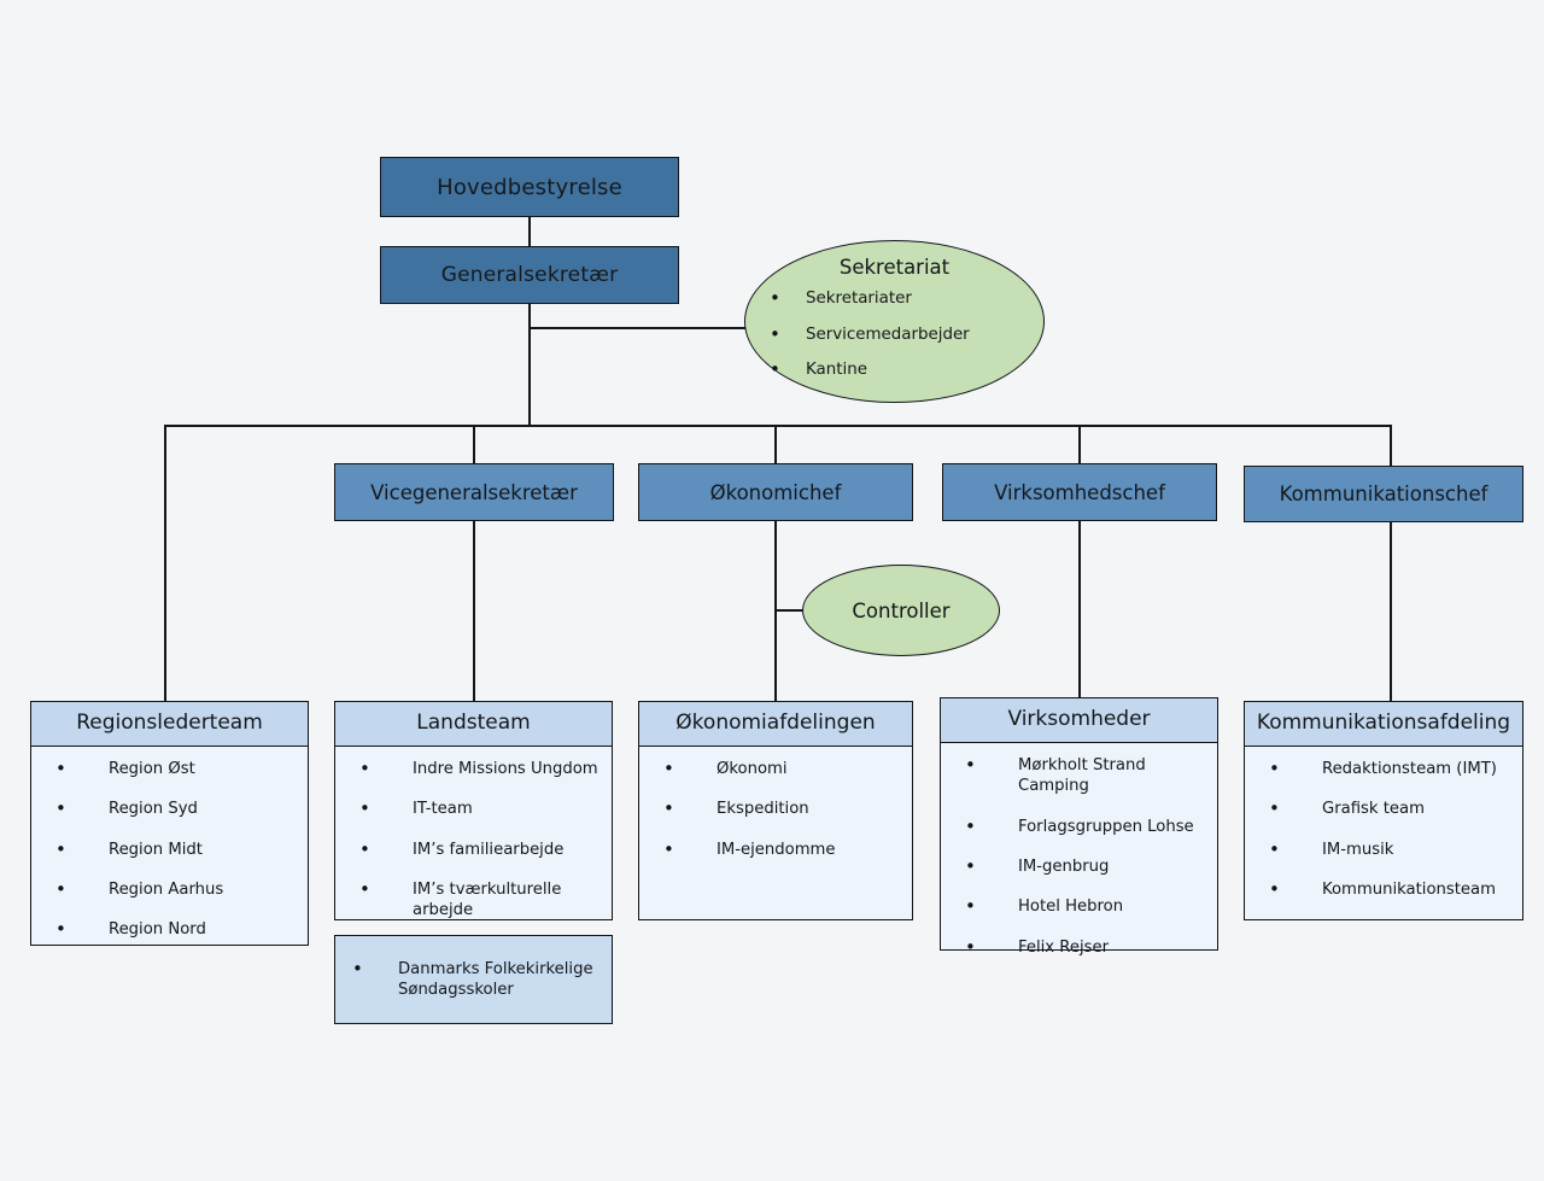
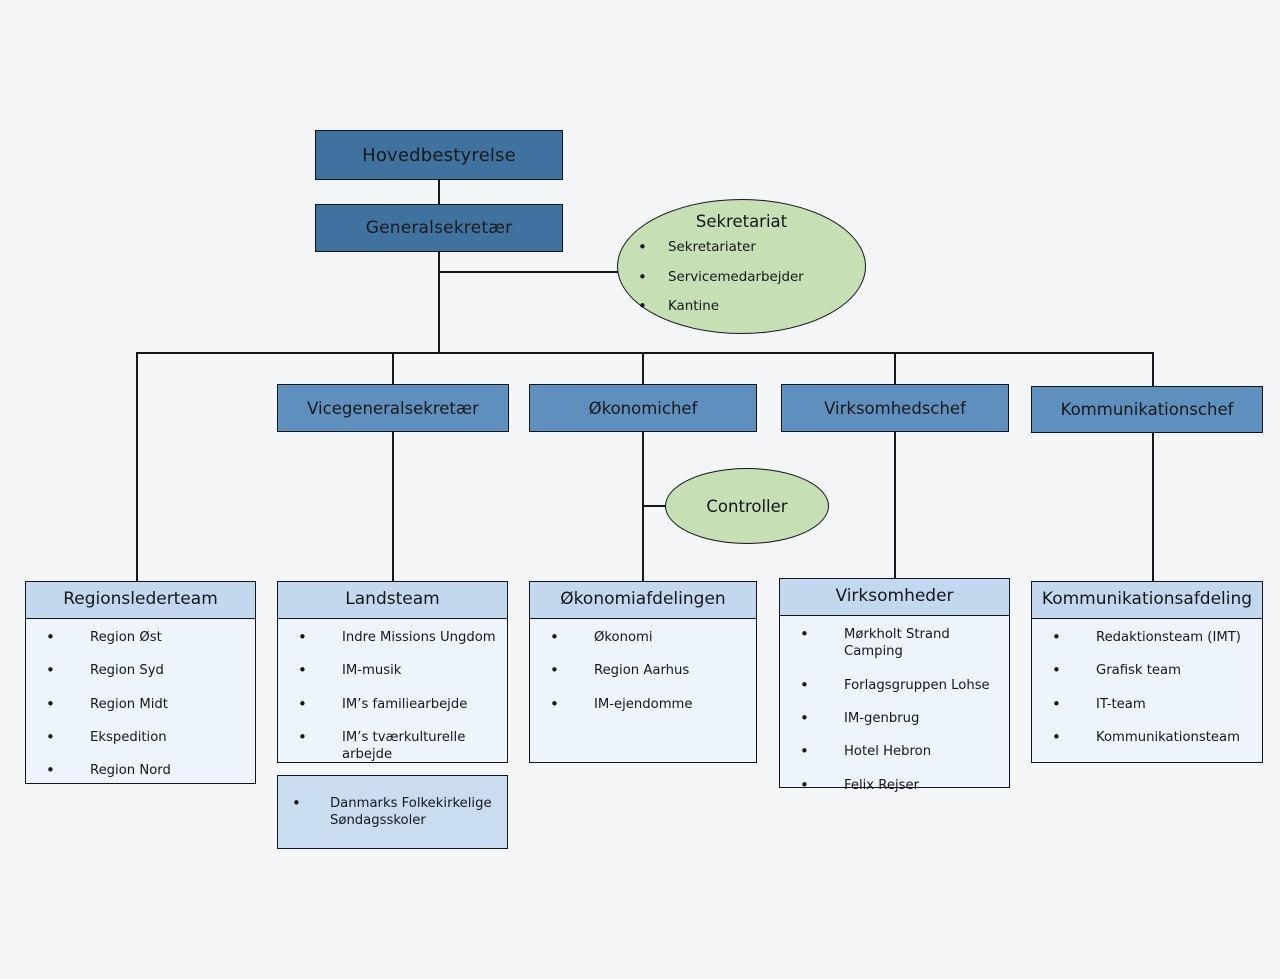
  Hovedbestyrelse
  Generalsekretær
  Sekretariat
  Sekretariater
  Servicemedarbejder
  Kantine
  Vicegeneralsekretær
  Økonomichef
  Virksomhedschef
  Kommunikationschef
  Controller
  Regionslederteam
  Region Øst
  Region Syd
  Region Midt
- Region Aarhus
+ Ekspedition
  Region Nord
  Landsteam
  Indre Missions Ungdom
- IT-team
+ IM-musik
  IM’s familiearbejde
  IM’s tværkulturelle arbejde
  Danmarks Folkekirkelige Søndagsskoler
  Økonomiafdelingen
  Økonomi
- Ekspedition
+ Region Aarhus
  IM-ejendomme
  Virksomheder
  Mørkholt Strand Camping
  Forlagsgruppen Lohse
  IM-genbrug
  Hotel Hebron
  Felix Rejser
  Kommunikationsafdeling
  Redaktionsteam (IMT)
  Grafisk team
- IM-musik
+ IT-team
  Kommunikationsteam
